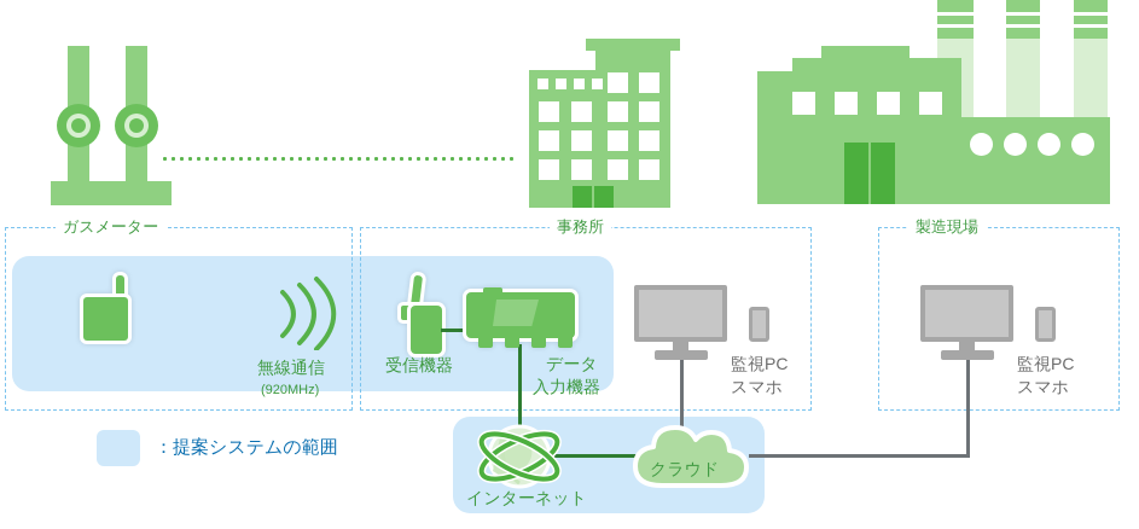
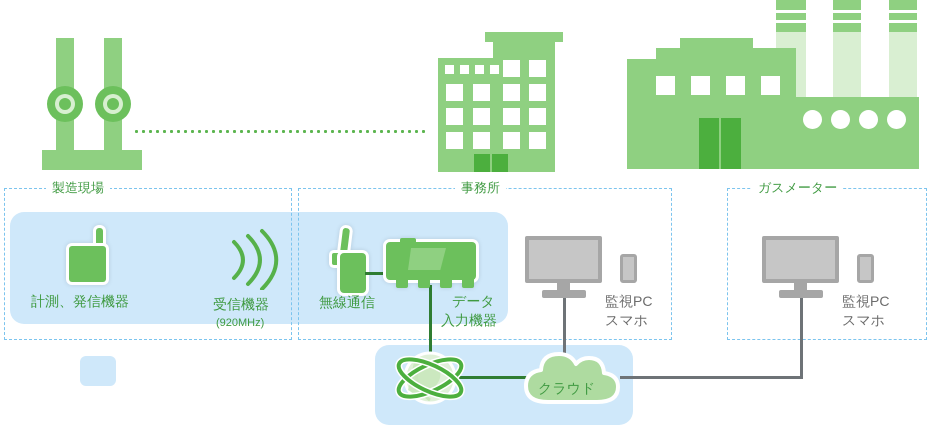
- ガスメーター
+ 製造現場
  事務所
- 製造現場
+ ガスメーター
+ 計測、発信機器
- 無線通信
+ 受信機器
  (920MHz)
- 受信機器
+ 無線通信
  データ
  入力機器
  監視PC
  スマホ
  監視PC
  スマホ
- インターネット
  クラウド
- ：提案システムの範囲
